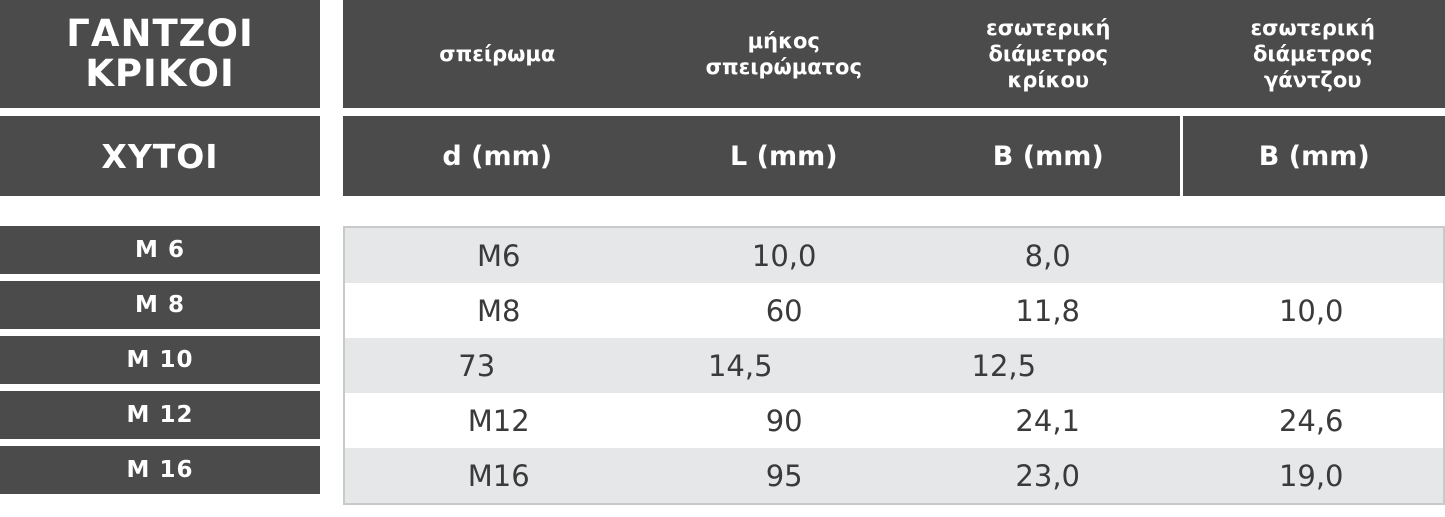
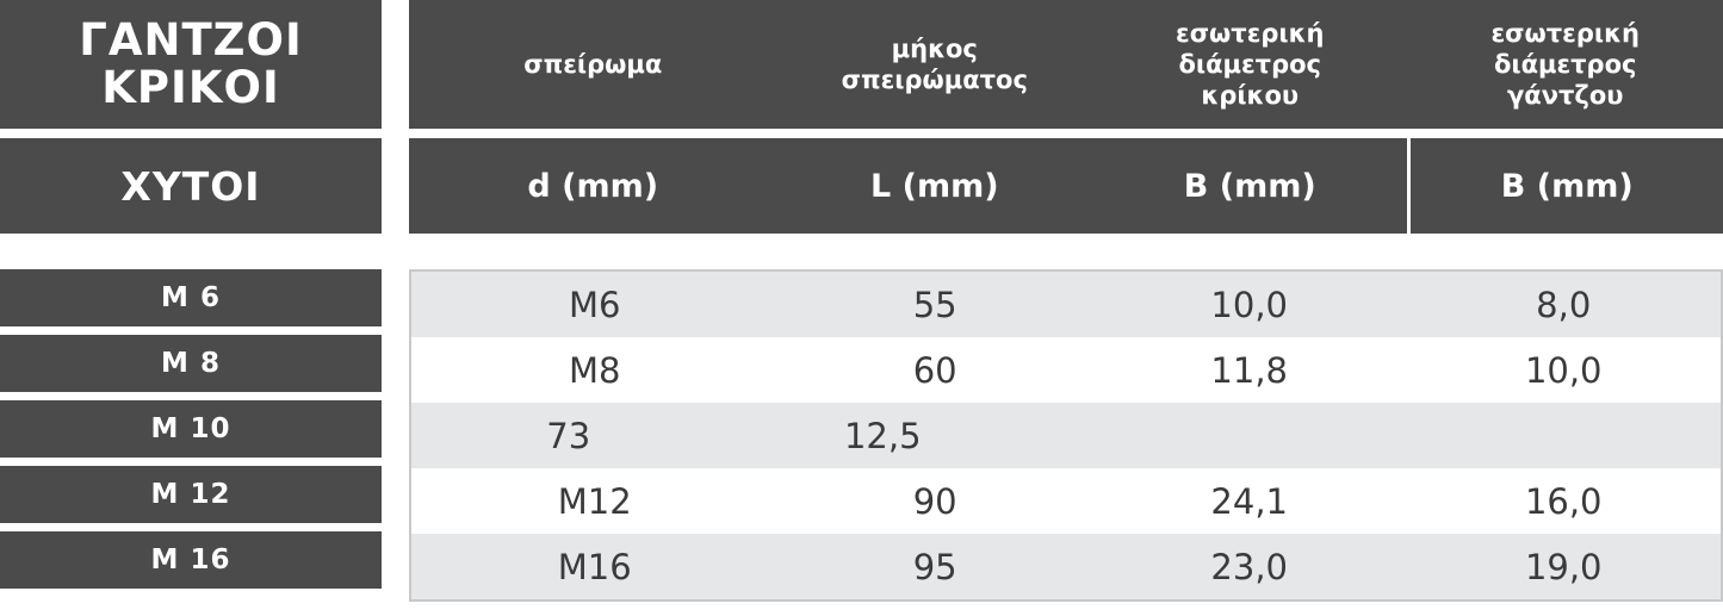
  ΓΑΝΤΖΟΙ
  ΚΡΙΚΟΙ
  ΧΥΤΟΙ
  M 6
  M 8
  M 10
  M 12
  M 16
  σπείρωμα
  μήκος
  σπειρώματος
  εσωτερική
  διάμετρος
  κρίκου
  εσωτερική
  διάμετρος
  γάντζου
  d (mm)
  L (mm)
  B (mm)
  B (mm)
  M6
+ 55
  10,0
  8,0
  M8
  60
  11,8
  10,0
  73
- 14,5
  12,5
  M12
  90
  24,1
- 24,6
+ 16,0
  M16
  95
  23,0
  19,0
